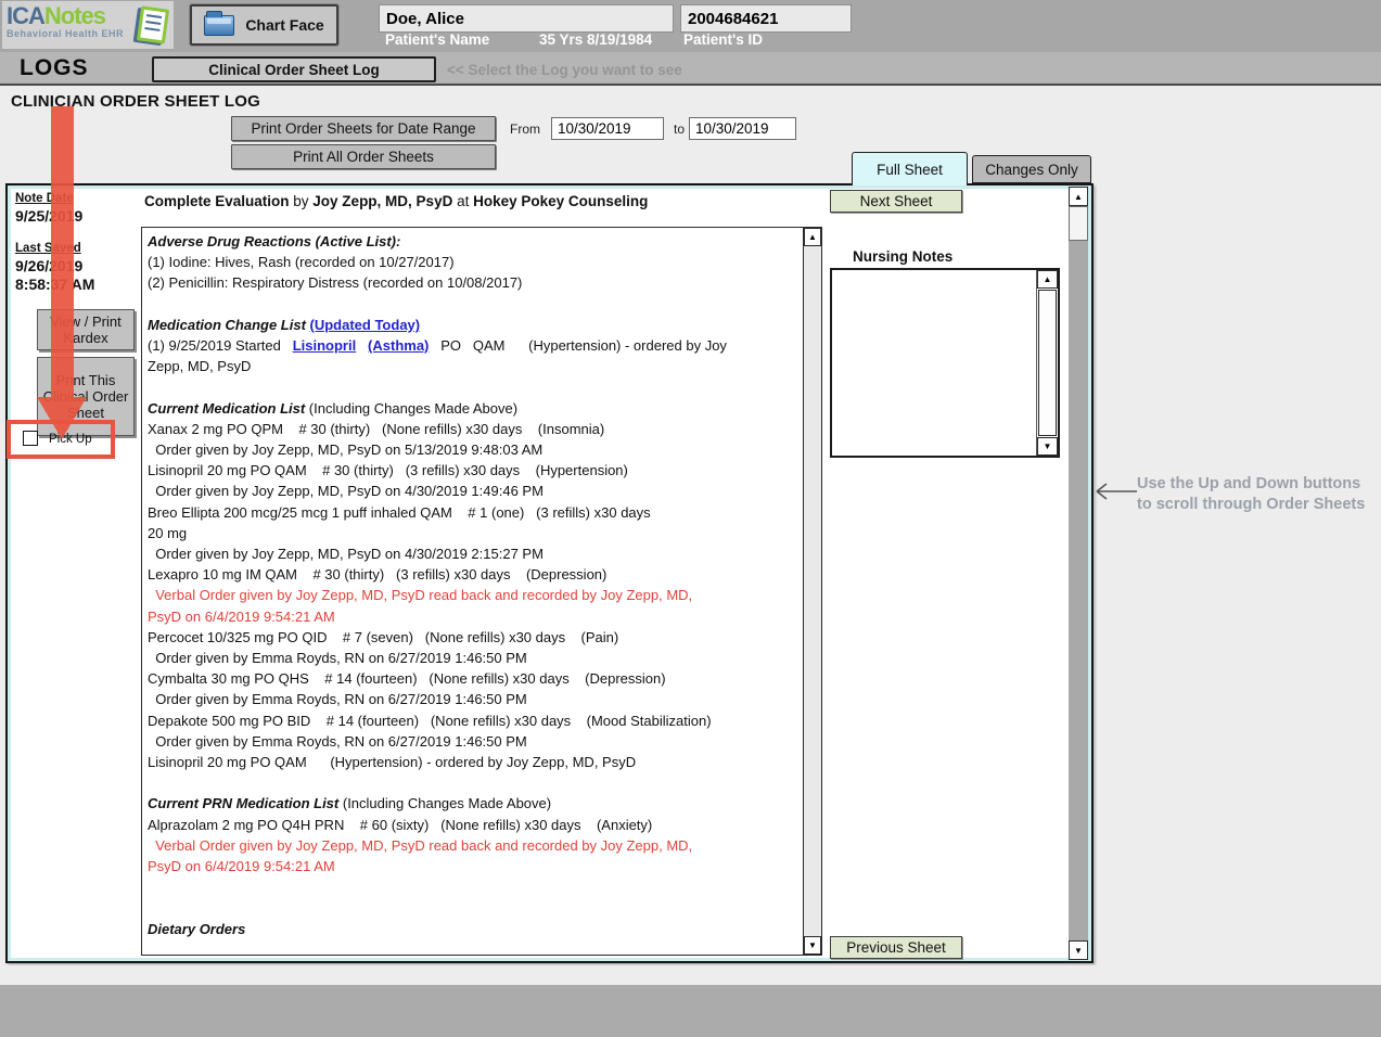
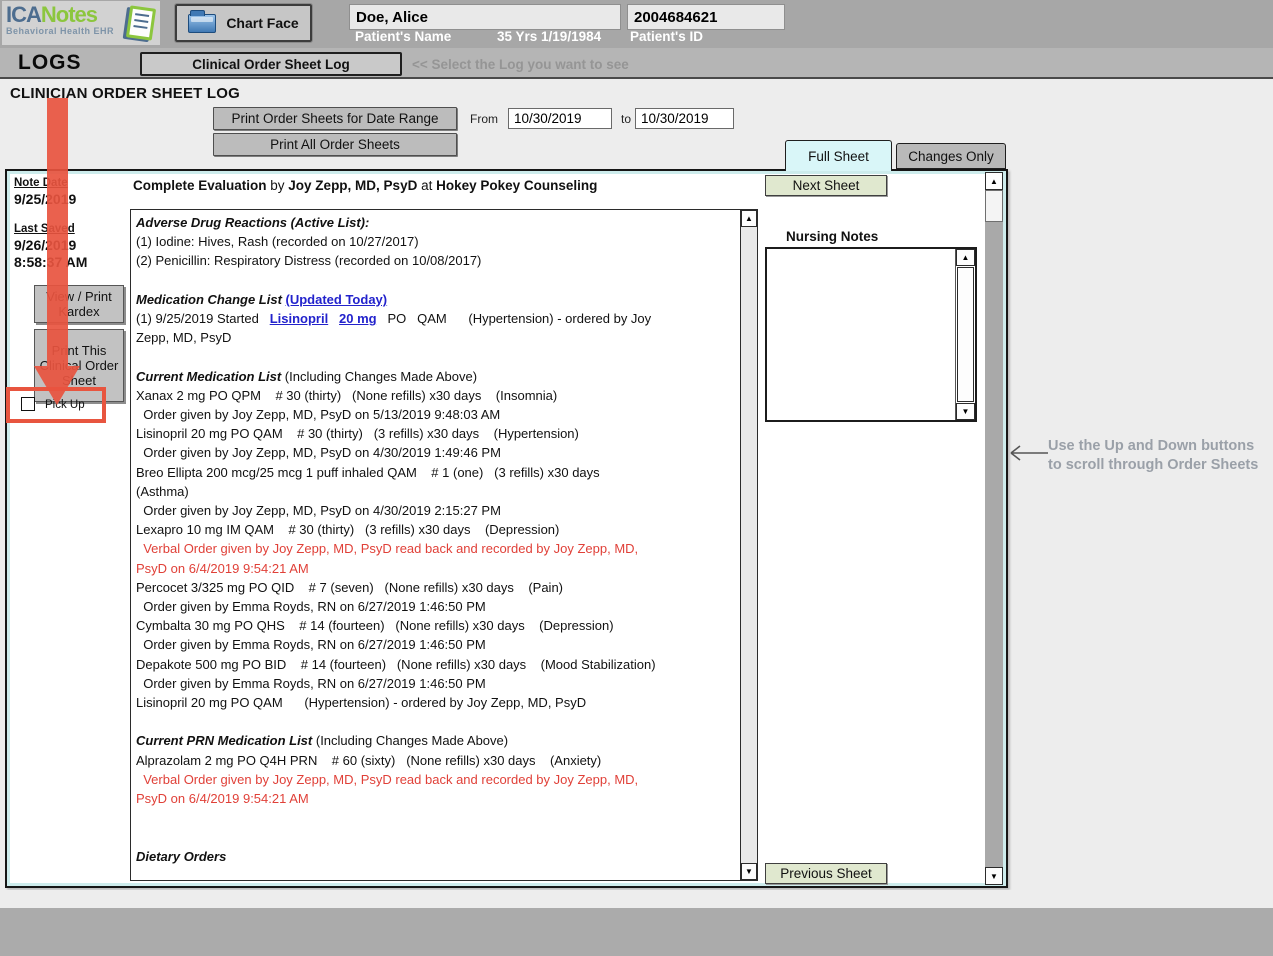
  ICANotes
  Behavioral Health EHR
  Chart Face
  Doe, Alice
  Patient's Name
- 35 Yrs 8/19/1984
+ 35 Yrs 1/19/1984
  2004684621
  Patient's ID
  LOGS
  Clinical Order Sheet Log
  << Select the Log you want to see
  CLINICIAN ORDER SHEET LOG
  Print Order Sheets for Date Range
  From
  10/30/2019
  to
  10/30/2019
  Print All Order Sheets
  Full Sheet
  Changes Only
  8:58: AM
  w / Print ardex
  nt This Ccal Order Sheet
  Pick Up
  Complete Evaluation by Joy Zepp, MD, PsyD at Hokey Pokey Counseling
  Next Sheet
  Previous Sheet
  Adverse Drug Reactions (Active List):
  (1) Iodine: Hives, Rash (recorded on 10/27/2017)
  (2) Penicillin: Respiratory Distress (recorded on 10/08/2017)
  Medication Change List (Updated Today)
- (1) 9/25/2019 Started Lisinopril (Asthma) PO QAM (Hypertension) - ordered by Joy
+ (1) 9/25/2019 Started Lisinopril 20 mg PO QAM (Hypertension) - ordered by Joy
  Zepp, MD, PsyD
  Current Medication List (Including Changes Made Above)
  Xanax 2 mg PO QPM # 30 (thirty) (None refills) x30 days (Insomnia)
  Order given by Joy Zepp, MD, PsyD on 5/13/2019 9:48:03 AM
  Lisinopril 20 mg PO QAM # 30 (thirty) (3 refills) x30 days (Hypertension)
  Order given by Joy Zepp, MD, PsyD on 4/30/2019 1:49:46 PM
  Breo Ellipta 200 mcg/25 mcg 1 puff inhaled QAM # 1 (one) (3 refills) x30 days
- 20 mg
+ (Asthma)
  Order given by Joy Zepp, MD, PsyD on 4/30/2019 2:15:27 PM
  Lexapro 10 mg IM QAM # 30 (thirty) (3 refills) x30 days (Depression)
  Verbal Order given by Joy Zepp, MD, PsyD read back and recorded by Joy Zepp, MD,
  PsyD on 6/4/2019 9:54:21 AM
- Percocet 10/325 mg PO QID # 7 (seven) (None refills) x30 days (Pain)
+ Percocet 3/325 mg PO QID # 7 (seven) (None refills) x30 days (Pain)
  Order given by Emma Royds, RN on 6/27/2019 1:46:50 PM
  Cymbalta 30 mg PO QHS # 14 (fourteen) (None refills) x30 days (Depression)
  Order given by Emma Royds, RN on 6/27/2019 1:46:50 PM
  Depakote 500 mg PO BID # 14 (fourteen) (None refills) x30 days (Mood Stabilization)
  Order given by Emma Royds, RN on 6/27/2019 1:46:50 PM
  Lisinopril 20 mg PO QAM (Hypertension) - ordered by Joy Zepp, MD, PsyD
  Current PRN Medication List (Including Changes Made Above)
  Alprazolam 2 mg PO Q4H PRN # 60 (sixty) (None refills) x30 days (Anxiety)
  Verbal Order given by Joy Zepp, MD, PsyD read back and recorded by Joy Zepp, MD,
  PsyD on 6/4/2019 9:54:21 AM
  Dietary Orders
  ▲
  ▼
  Nursing Notes
  ▲
  ▼
  ▲
  ▼
  Use the Up and Down buttons
  to scroll through Order Sheets
